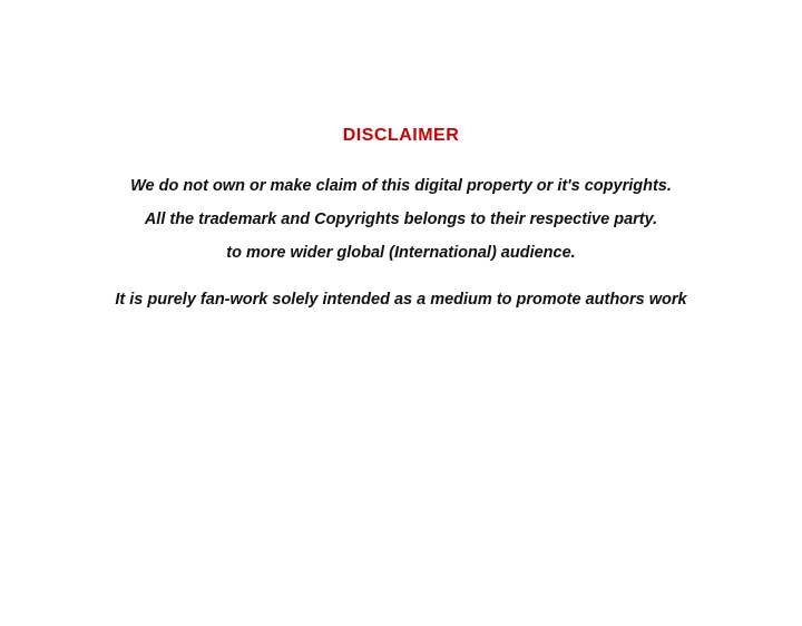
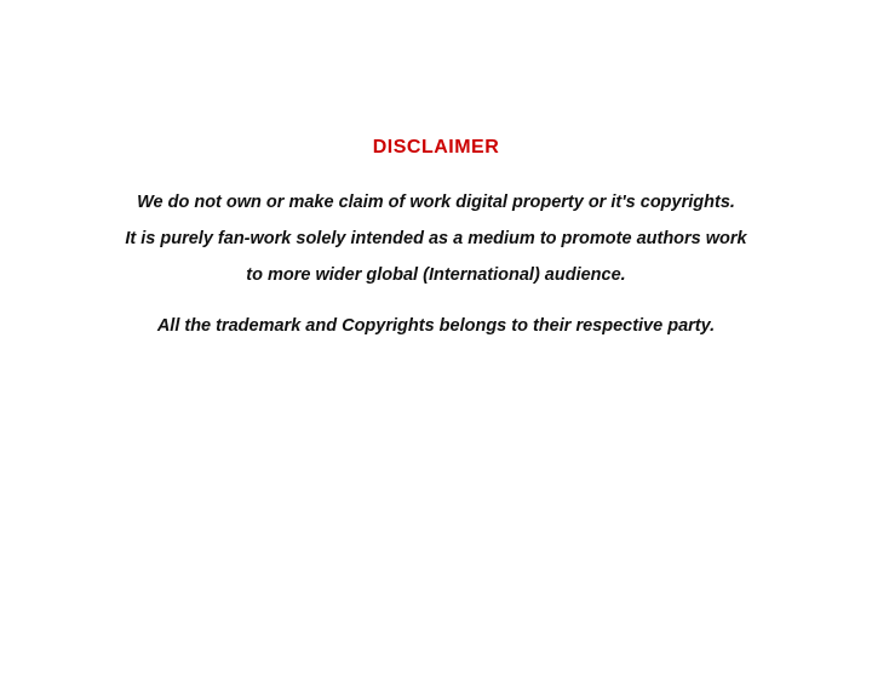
  DISCLAIMER
- We do not own or make claim of this digital property or it's copyrights.
+ We do not own or make claim of work digital property or it's copyrights.
- All the trademark and Copyrights belongs to their respective party.
+ It is purely fan-work solely intended as a medium to promote authors work
  to more wider global (International) audience.
- It is purely fan-work solely intended as a medium to promote authors work
+ All the trademark and Copyrights belongs to their respective party.
